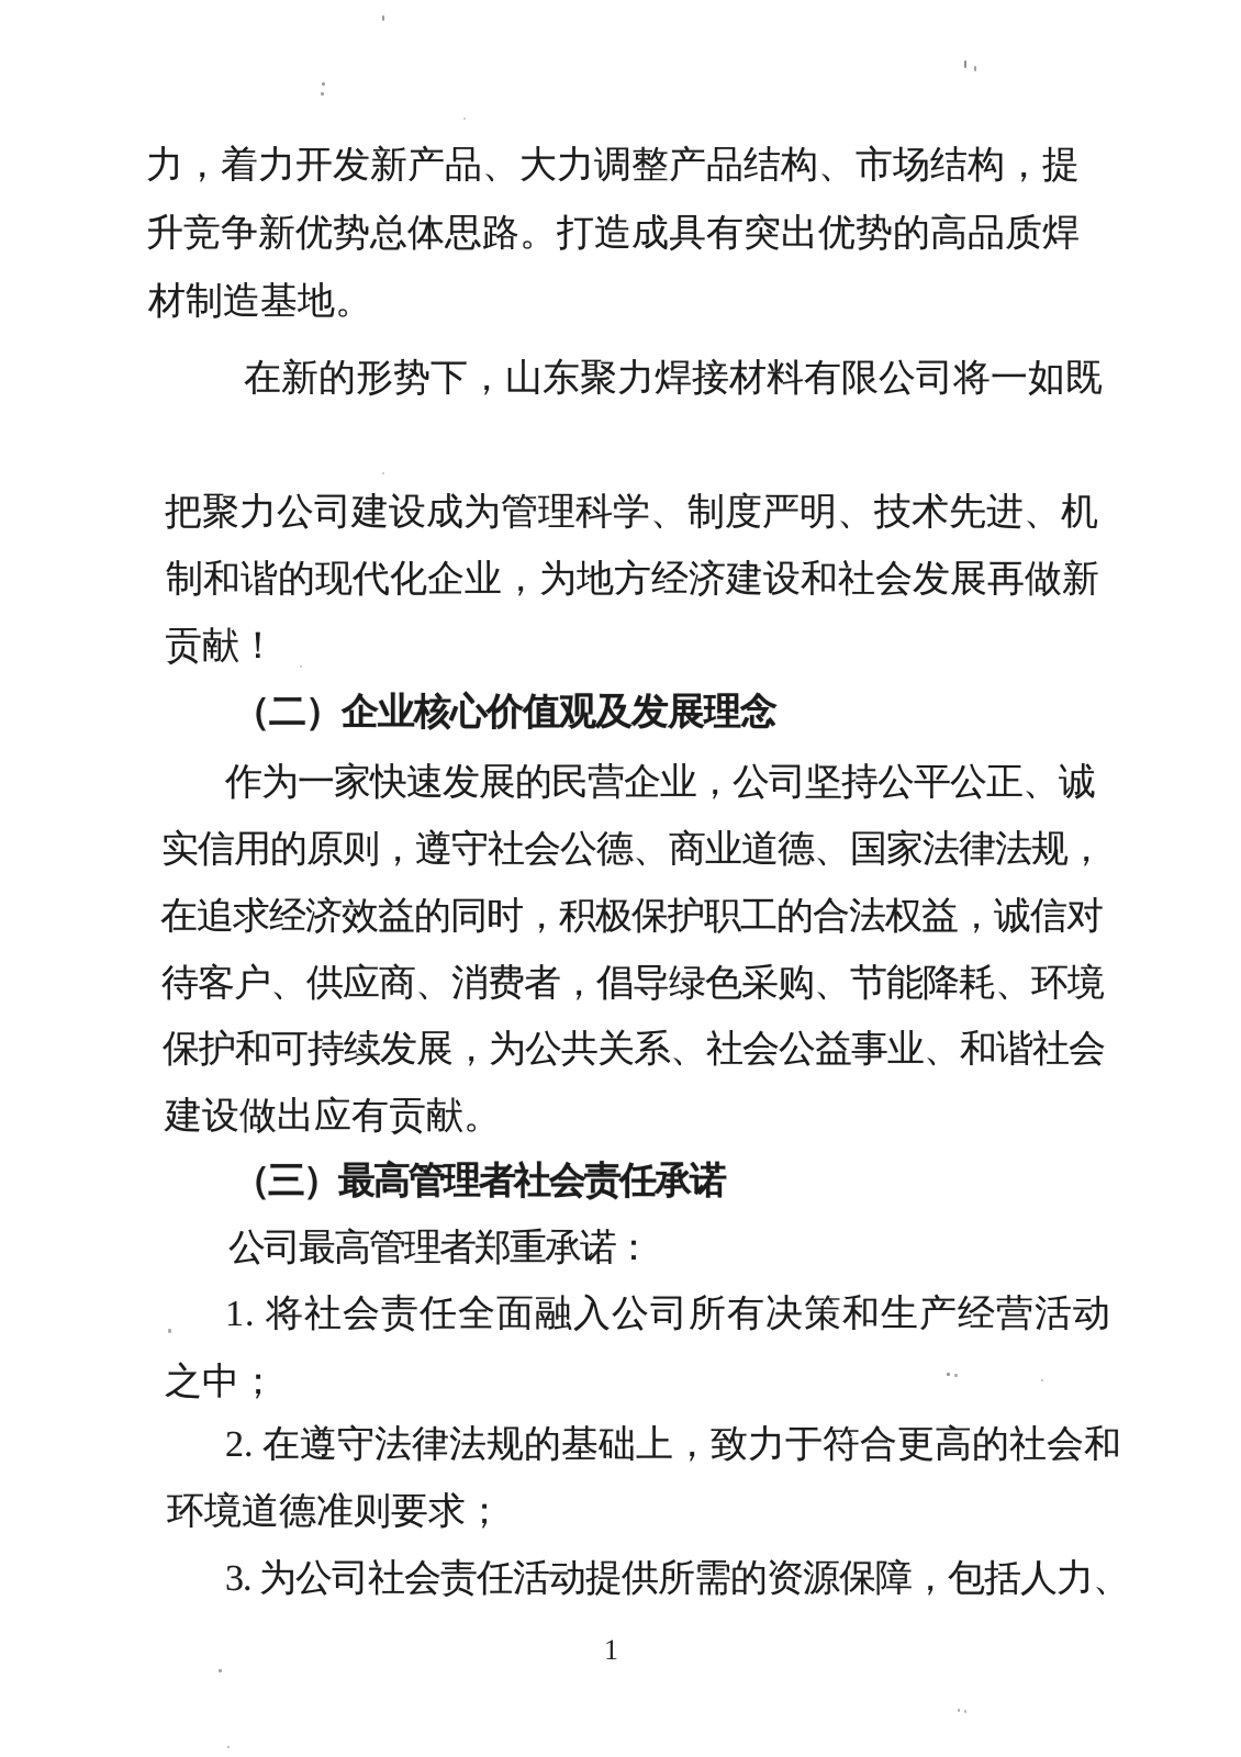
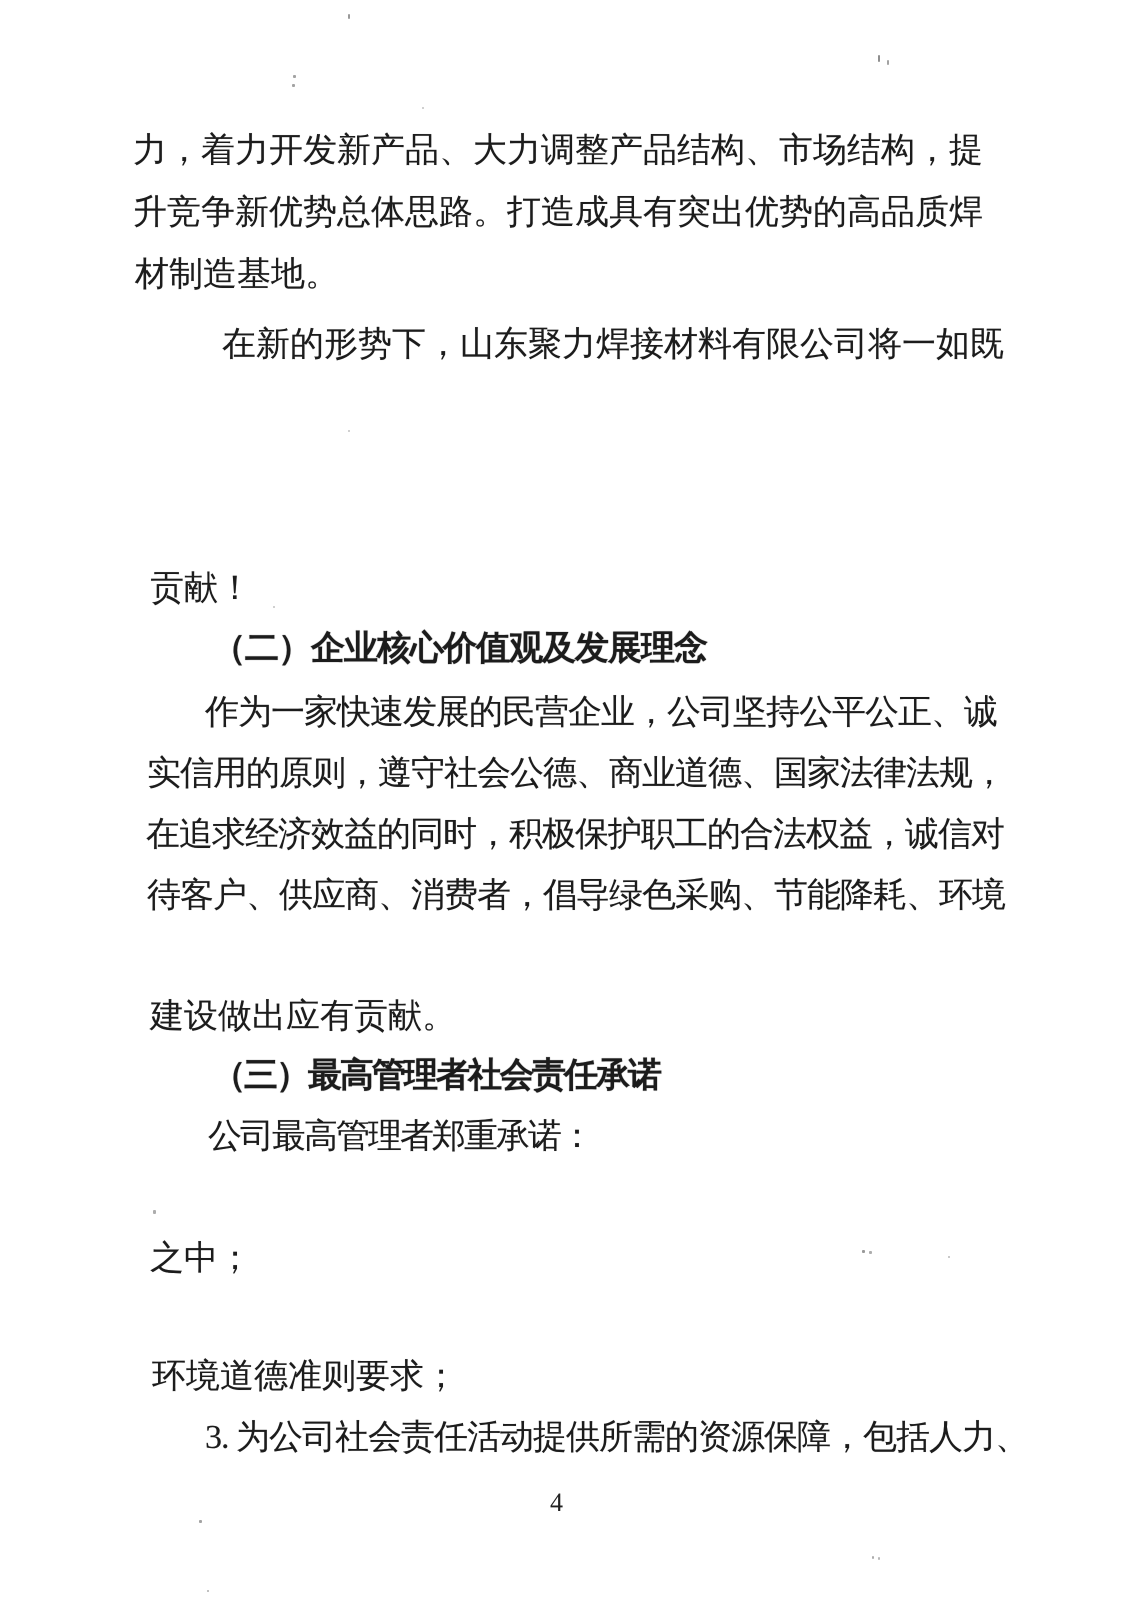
  力，着力开发新产品、大力调整产品结构、市场结构，提
  升竞争新优势总体思路。打造成具有突出优势的高品质焊
  材制造基地。
  在新的形势下，山东聚力焊接材料有限公司将一如既
- 把聚力公司建设成为管理科学、制度严明、技术先进、机
- 制和谐的现代化企业，为地方经济建设和社会发展再做新
  贡献！
  （二）企业核心价值观及发展理念
  作为一家快速发展的民营企业，公司坚持公平公正、诚
  实信用的原则，遵守社会公德、商业道德、国家法律法规，
  在追求经济效益的同时，积极保护职工的合法权益，诚信对
  待客户、供应商、消费者，倡导绿色采购、节能降耗、环境
- 保护和可持续发展，为公共关系、社会公益事业、和谐社会
  建设做出应有贡献。
  （三）最高管理者社会责任承诺
  公司最高管理者郑重承诺：
- 1. 将社会责任全面融入公司所有决策和生产经营活动
  之中；
- 2. 在遵守法律法规的基础上，致力于符合更高的社会和
  环境道德准则要求；
  3. 为公司社会责任活动提供所需的资源保障，包括人力、
- 1
+ 4
